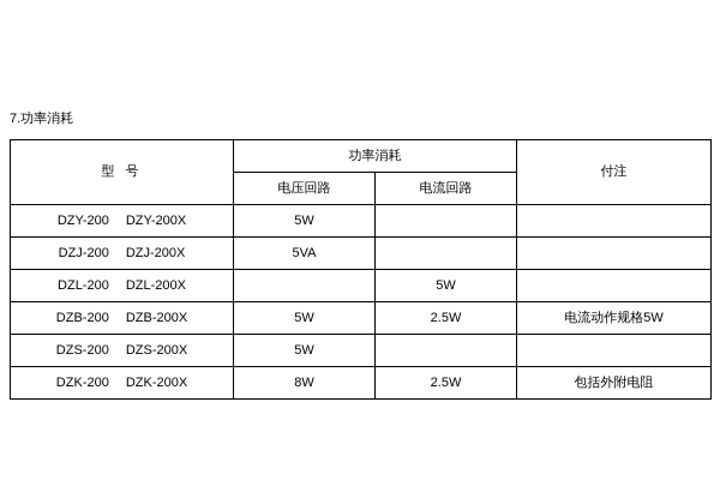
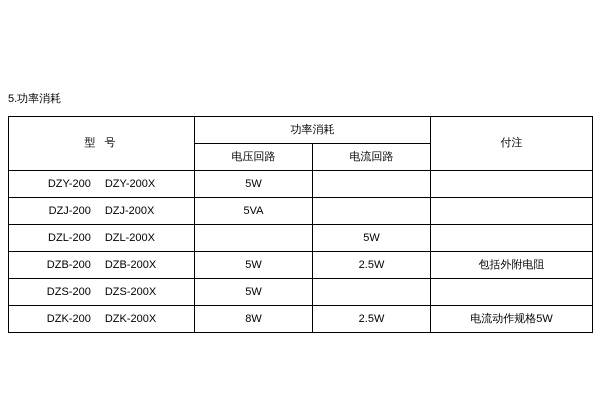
- 7.功率消耗
+ 5.功率消耗
  型 号	功率消耗	付注
  电压回路	电流回路
  DZY-200 DZY-200X	5W
  DZJ-200 DZJ-200X	5VA
  DZL-200 DZL-200X		5W
- DZB-200 DZB-200X	5W	2.5W	电流动作规格5W
+ DZB-200 DZB-200X	5W	2.5W	包括外附电阻
  DZS-200 DZS-200X	5W
- DZK-200 DZK-200X	8W	2.5W	包括外附电阻
+ DZK-200 DZK-200X	8W	2.5W	电流动作规格5W
